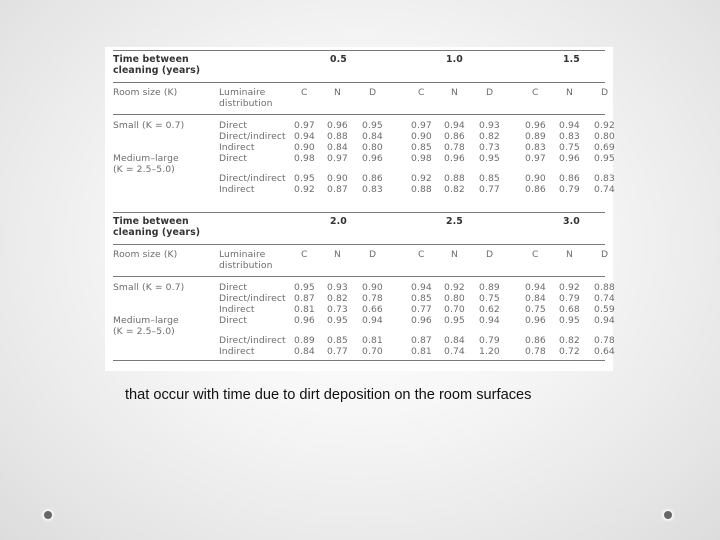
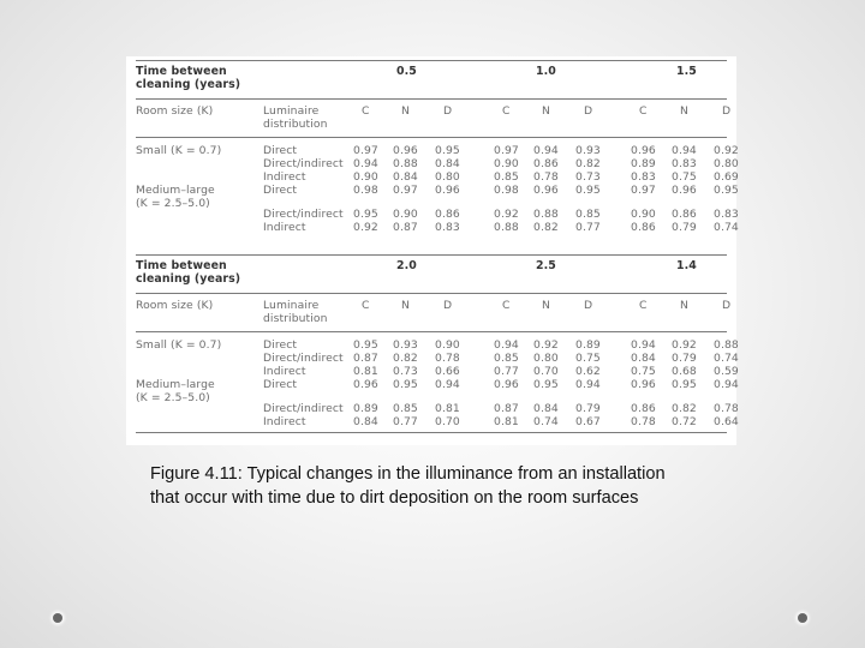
  Time between
  cleaning (years)
  0.5
  1.0
  1.5
  Room size (K)
  Luminaire
  distribution
  C
  N
  D
  C
  N
  D
  C
  N
  D
  Small (K = 0.7)
  Medium–large
  (K = 2.5–5.0)
  Direct
  0.97
  0.96
  0.95
  0.97
  0.94
  0.93
  0.96
  0.94
  0.92
  Direct/indirect
  0.94
  0.88
  0.84
  0.90
  0.86
  0.82
  0.89
  0.83
  0.80
  Indirect
  0.90
  0.84
  0.80
  0.85
  0.78
  0.73
  0.83
  0.75
  0.69
  Direct
  0.98
  0.97
  0.96
  0.98
  0.96
  0.95
  0.97
  0.96
  0.95
  Direct/indirect
  0.95
  0.90
  0.86
  0.92
  0.88
  0.85
  0.90
  0.86
  0.83
  Indirect
  0.92
  0.87
  0.83
  0.88
  0.82
  0.77
  0.86
  0.79
  0.74
  Time between
  cleaning (years)
  2.0
  2.5
- 3.0
+ 1.4
  Room size (K)
  Luminaire
  distribution
  C
  N
  D
  C
  N
  D
  C
  N
  D
  Small (K = 0.7)
  Medium–large
  (K = 2.5–5.0)
  Direct
  0.95
  0.93
  0.90
  0.94
  0.92
  0.89
  0.94
  0.92
  0.88
  Direct/indirect
  0.87
  0.82
  0.78
  0.85
  0.80
  0.75
  0.84
  0.79
  0.74
  Indirect
  0.81
  0.73
  0.66
  0.77
  0.70
  0.62
  0.75
  0.68
  0.59
  Direct
  0.96
  0.95
  0.94
  0.96
  0.95
  0.94
  0.96
  0.95
  0.94
  Direct/indirect
  0.89
  0.85
  0.81
  0.87
  0.84
  0.79
  0.86
  0.82
  0.78
  Indirect
  0.84
  0.77
  0.70
  0.81
  0.74
- 1.20
+ 0.67
  0.78
  0.72
  0.64
+ Figure 4.11: Typical changes in the illuminance from an installation
  that occur with time due to dirt deposition on the room surfaces
